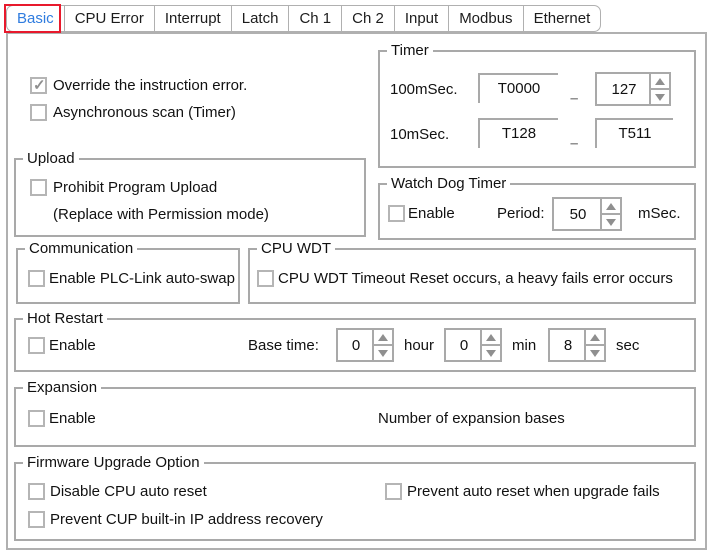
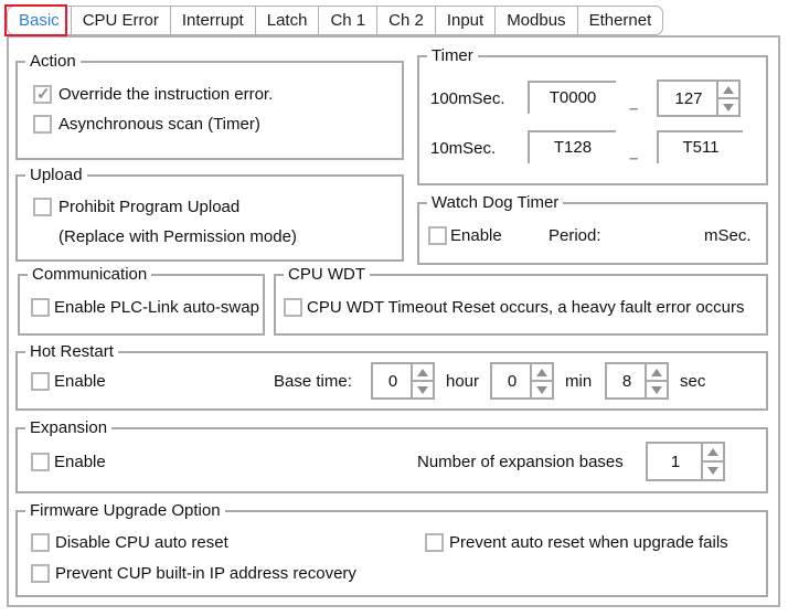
  Basic
  CPU Error
  Interrupt
  Latch
  Ch 1
  Ch 2
  Input
  Modbus
  Ethernet
+ Action
  Override the instruction error.
  Asynchronous scan (Timer)
  Timer
  100mSec.
  T0000
  –
  127
  10mSec.
  T128
  –
  T511
  Upload
  Prohibit Program Upload
  (Replace with Permission mode)
  Watch Dog Timer
  Enable
  Period:
- 50
  mSec.
  Communication
  Enable PLC-Link auto-swap
  CPU WDT
- CPU WDT Timeout Reset occurs, a heavy fails error occurs
+ CPU WDT Timeout Reset occurs, a heavy fault error occurs
  Hot Restart
  Enable
  Base time:
  0
  hour
  0
  min
  8
  sec
  Expansion
  Enable
  Number of expansion bases
+ 1
  Firmware Upgrade Option
  Disable CPU auto reset
  Prevent auto reset when upgrade fails
  Prevent CUP built-in IP address recovery
